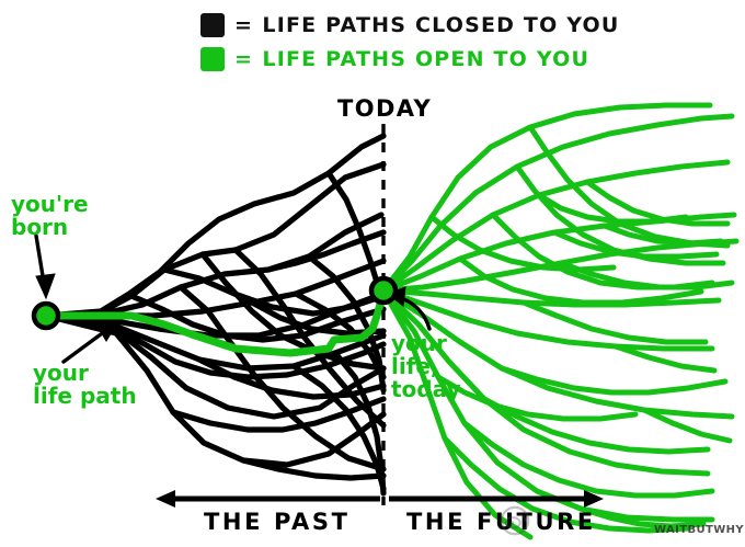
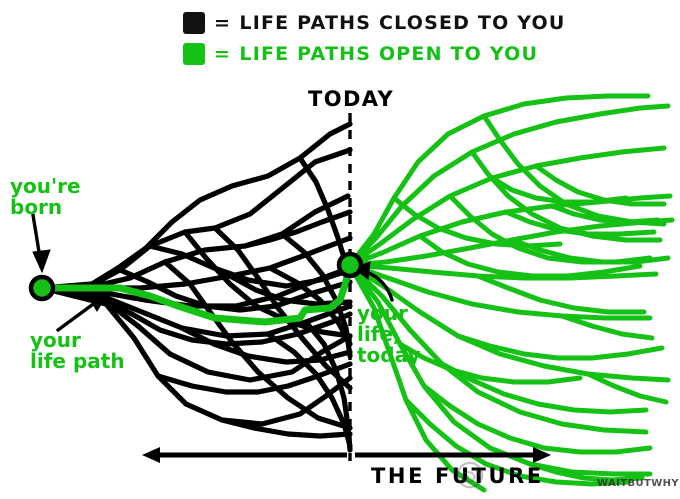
  =
  LIFE PATHS CLOSED TO YOU
  =
  LIFE PATHS OPEN TO YOU
  TODAY
- THE PAST
  THE FUTURE
  you're
  born
  your
  life path
  your
  life,
  today
  WAITBUTWHY
